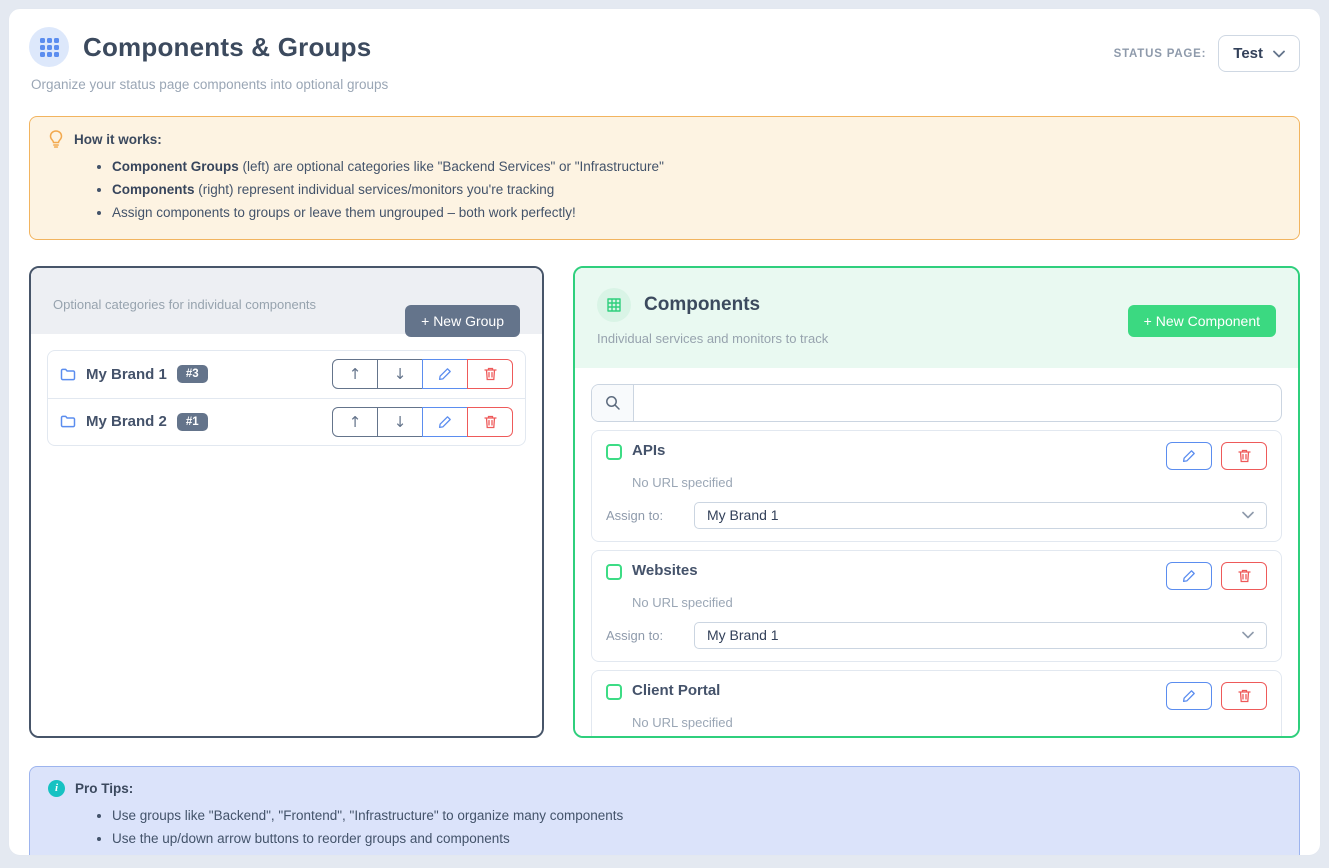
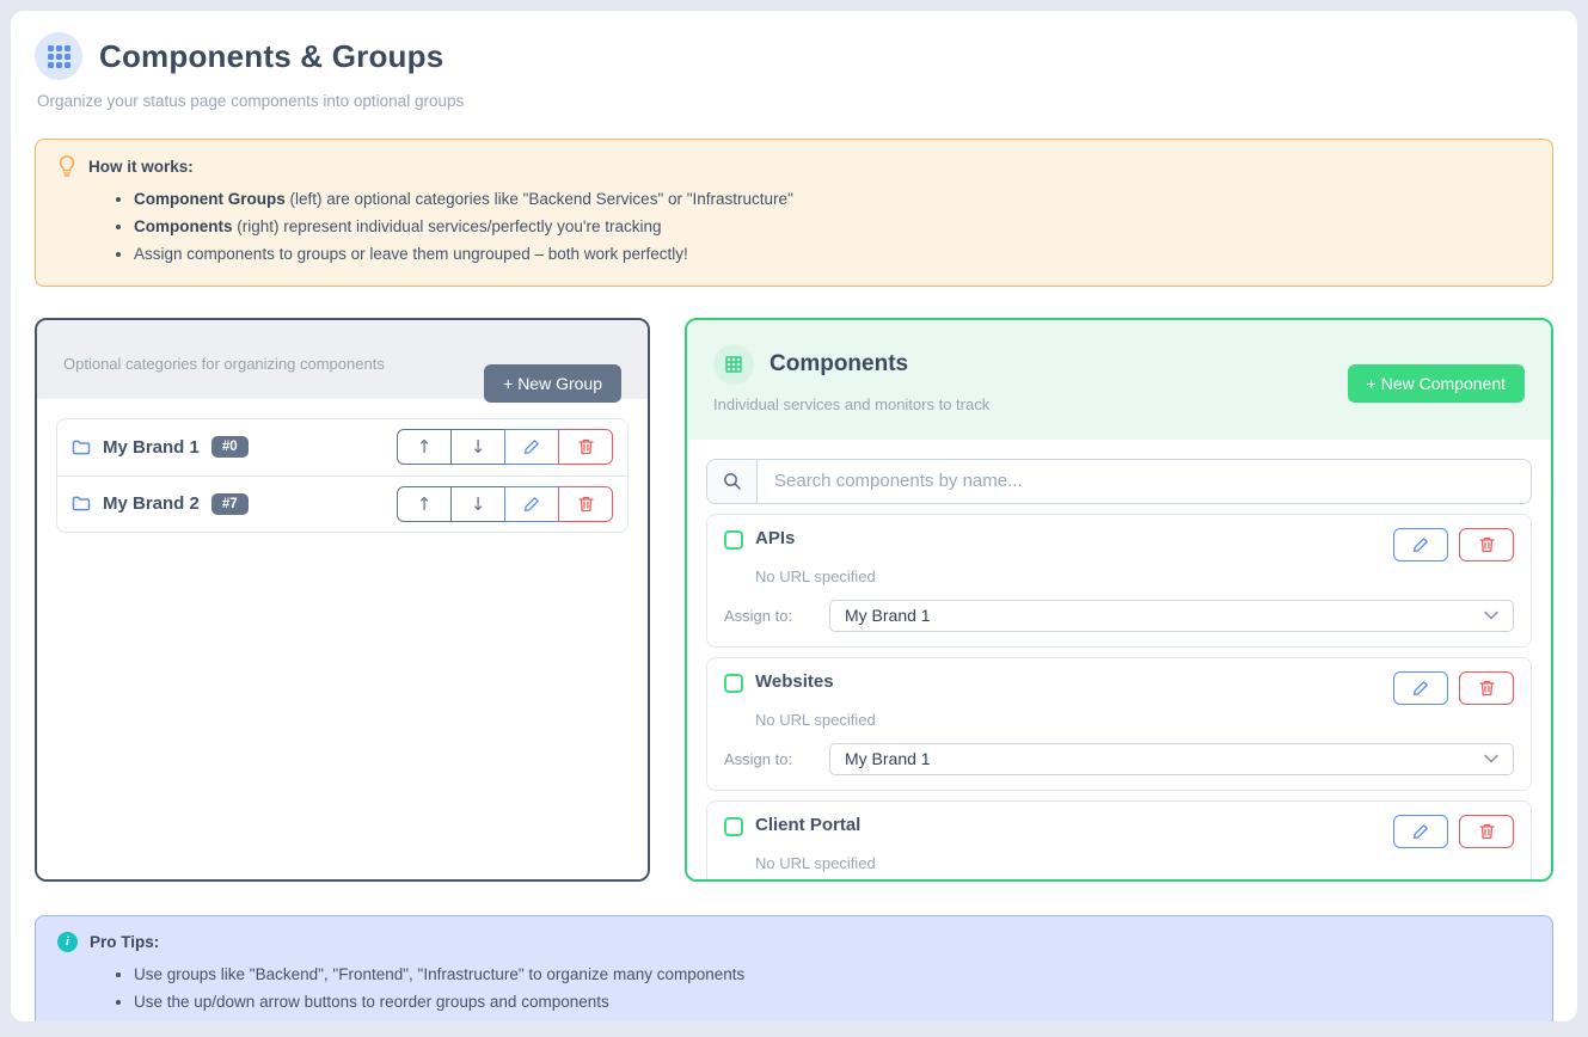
  Components & Groups
  Organize your status page components into optional groups
- STATUS PAGE:
- Test
  How it works:
  Component Groups (left) are optional categories like "Backend Services" or "Infrastructure"
- Components (right) represent individual services/monitors you're tracking
+ Components (right) represent individual services/perfectly you're tracking
  Assign components to groups or leave them ungrouped – both work perfectly!
- Optional categories for individual components
+ Optional categories for organizing components
  + New Group
  My Brand 1
- #3
+ #0
  ↑
  ↓
  My Brand 2
- #1
+ #7
  ↑
  ↓
  Components
  Individual services and monitors to track
  + New Component
+ Search components by name...
  APIs
  No URL specified
  Assign to:
  My Brand 1
  Websites
  No URL specified
  Assign to:
  My Brand 1
  Client Portal
  No URL specified
  i
  Pro Tips:
  Use groups like "Backend", "Frontend", "Infrastructure" to organize many components
  Use the up/down arrow buttons to reorder groups and components
